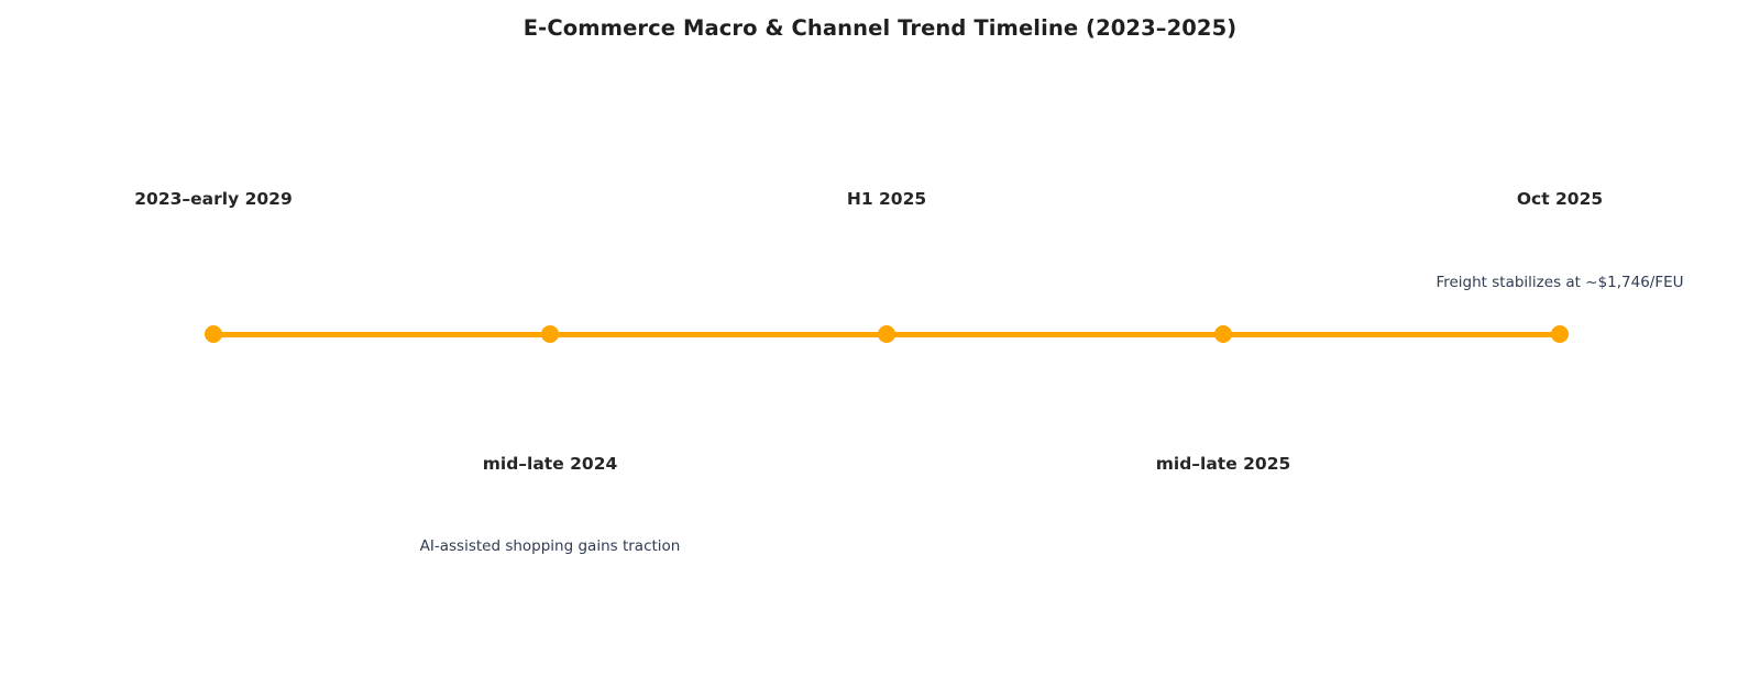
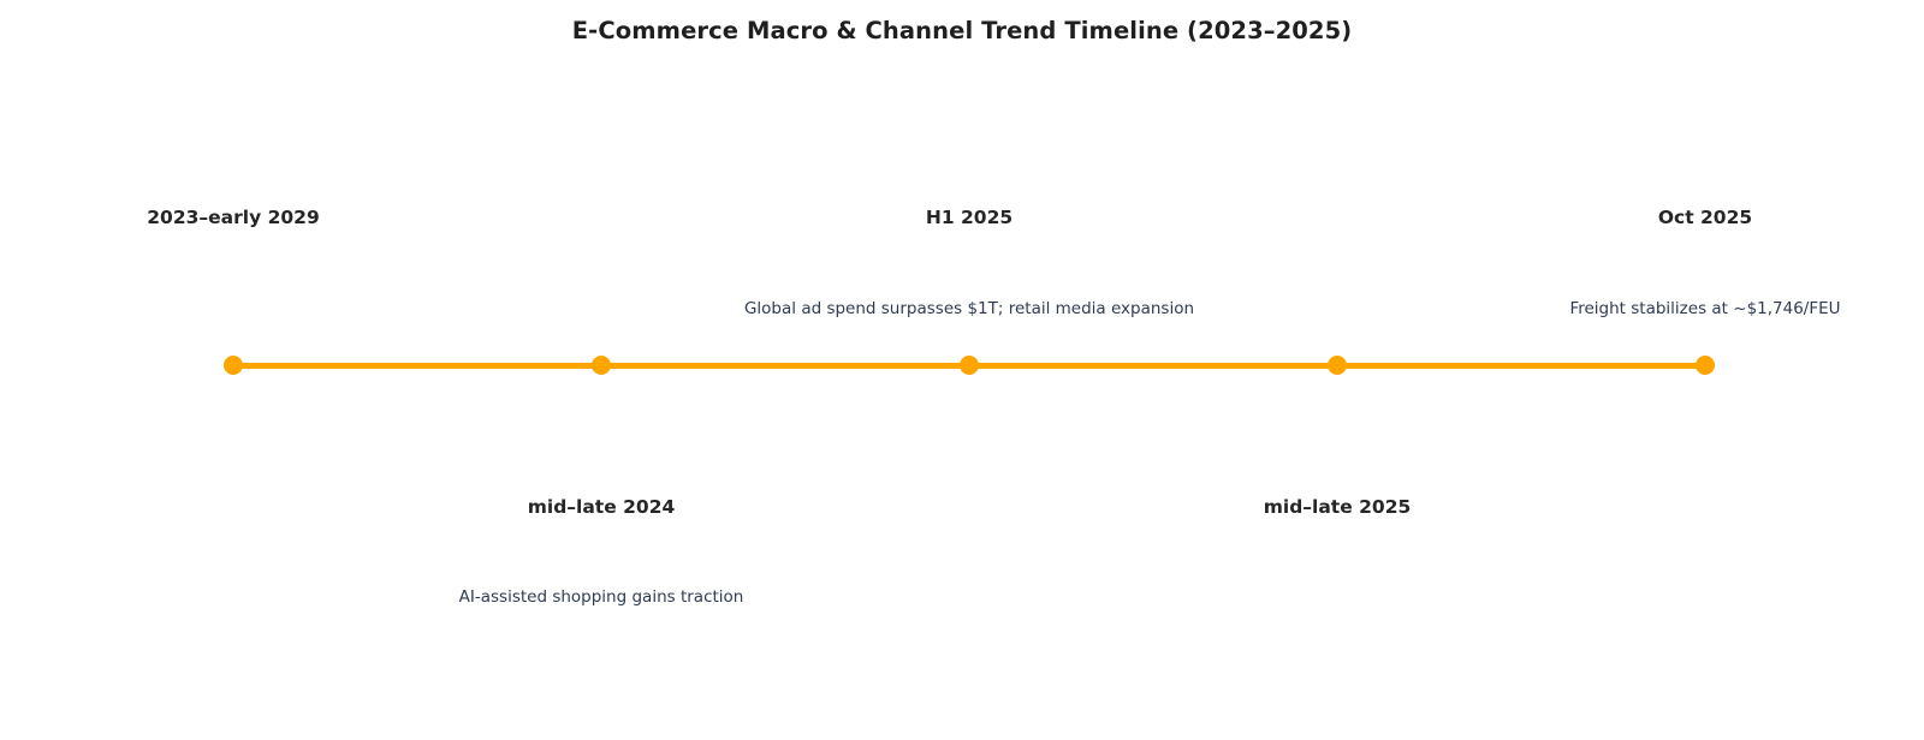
  E-Commerce Macro & Channel Trend Timeline (2023–2025)
  2023–early 2029
  mid–late 2024
  AI-assisted shopping gains traction
  H1 2025
+ Global ad spend surpasses $1T; retail media expansion
  mid–late 2025
  Oct 2025
  Freight stabilizes at ~$1,746/FEU
